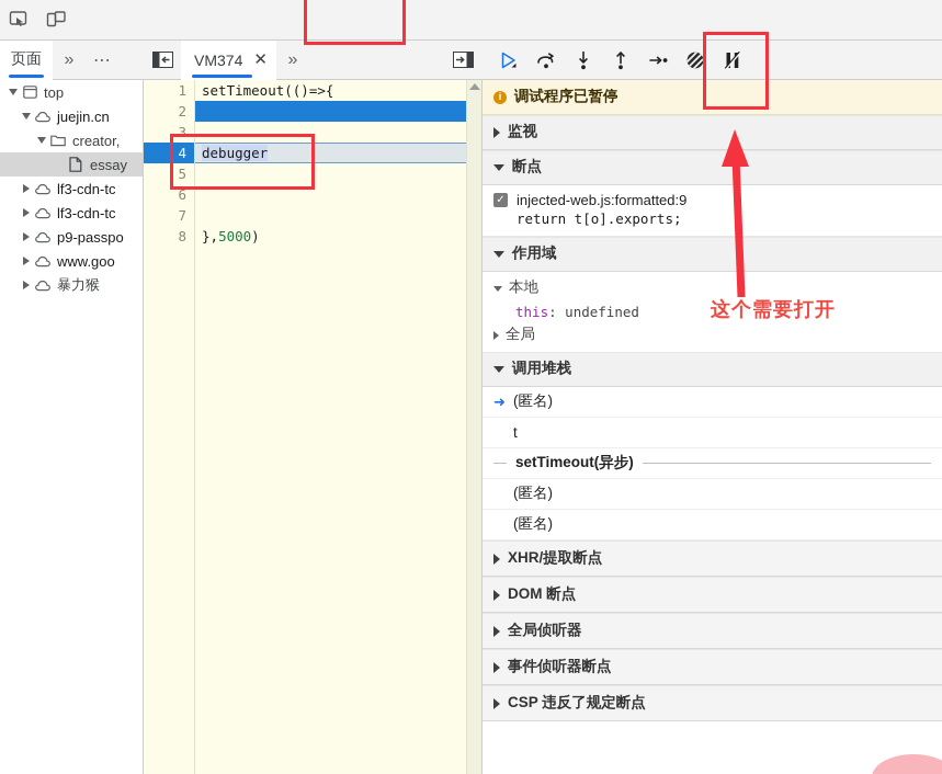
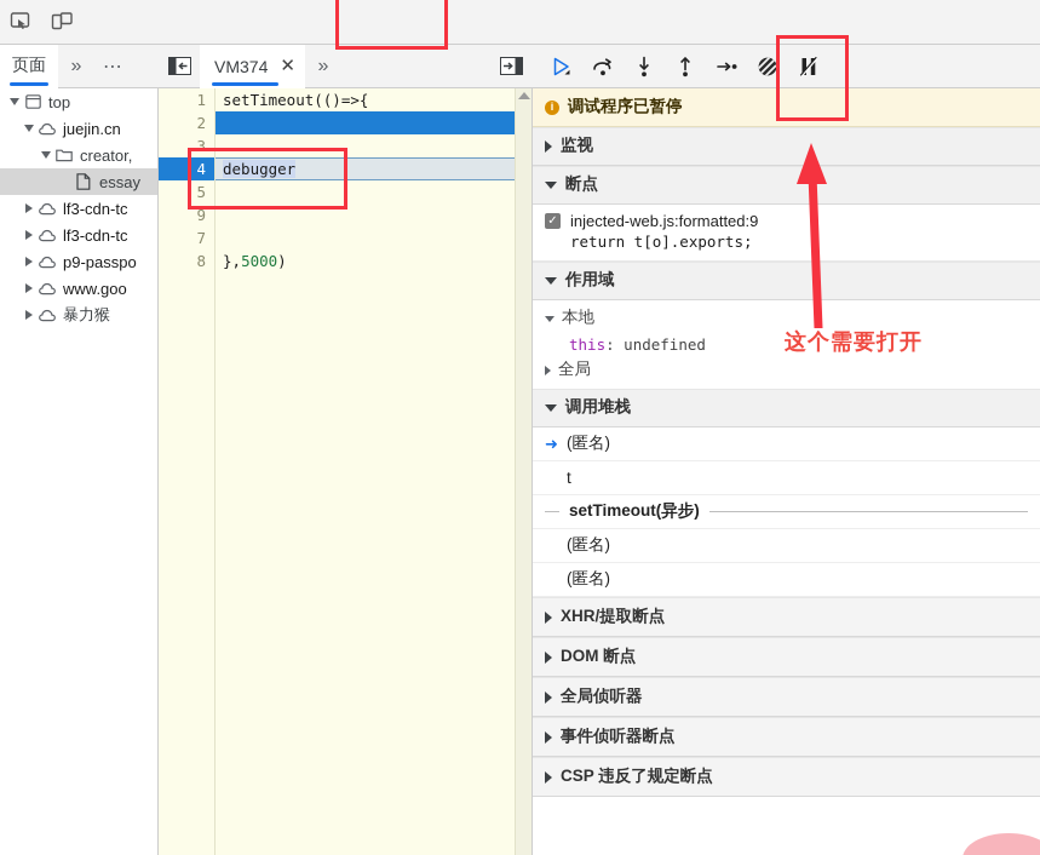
  页面
  »
  ⋯
  VM374
  ✕
  »
  top
  juejin.cn
  creator,
  essay
  lf3-cdn-tc
  lf3-cdn-tc
  p9-passpo
  www.goo
  暴力猴
  1
  2
  3
  4
  5
- 6
+ 9
  7
  8
  setTimeout(()=>{
  debugger
  },5000)
  i
  调试程序已暂停
  监视
  断点
  ✓
  injected-web.js:formatted:9
  return t[o].exports;
  作用域
  本地
  this: undefined
  全局
  调用堆栈
  ➜
  (匿名)
  t
  setTimeout(异步)
  (匿名)
  (匿名)
  XHR/提取断点
  DOM 断点
  全局侦听器
  事件侦听器断点
  CSP 违反了规定断点
  这个需要打开
